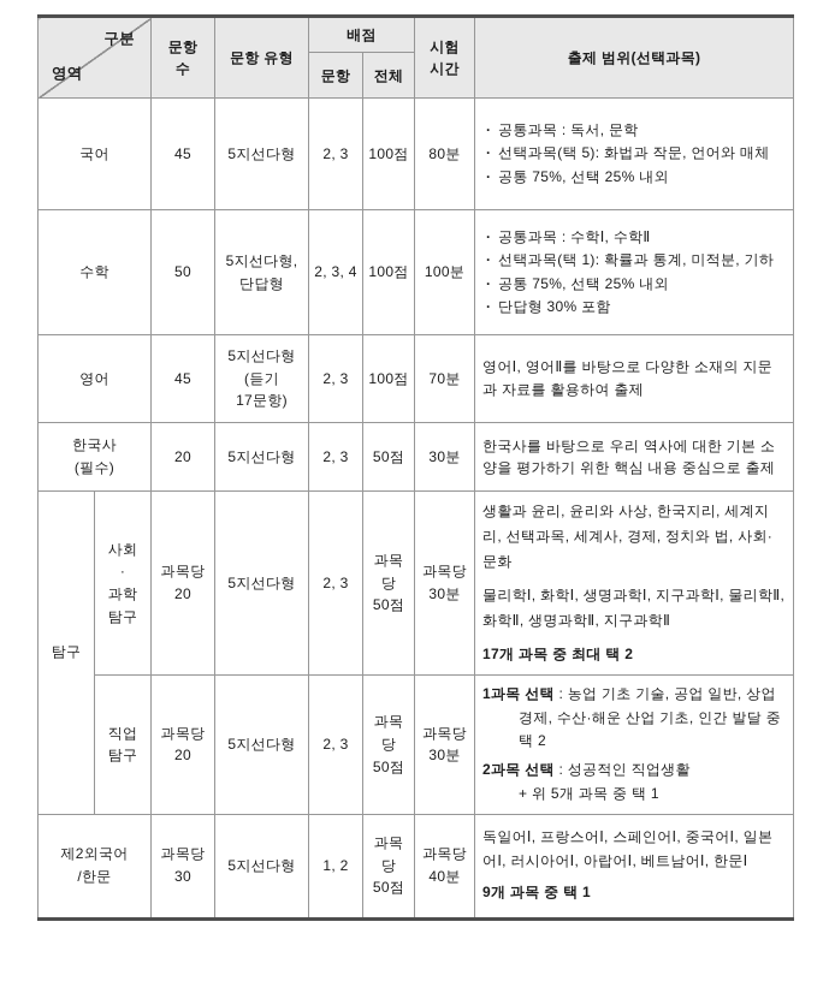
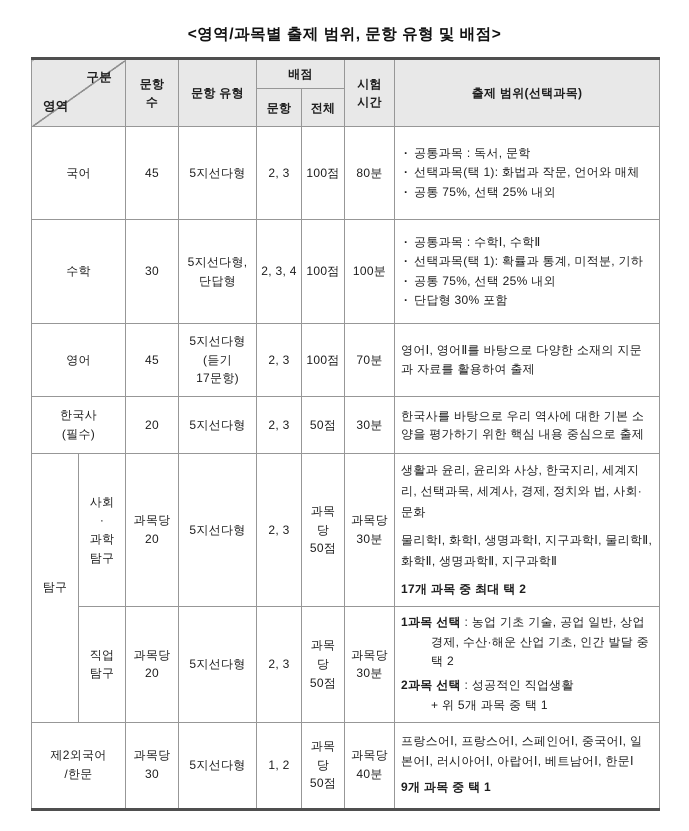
+ <영역/과목별 출제 범위, 문항 유형 및 배점>
  구분 영역	문항 수	문항 유형	배점	시험 시간	출제 범위(선택과목)
  문항	전체
- 국어	45	5지선다형	2, 3	100점	80분	공통과목 : 독서, 문학 선택과목(택 5): 화법과 작문, 언어와 매체 공통 75%, 선택 25% 내외
+ 국어	45	5지선다형	2, 3	100점	80분	공통과목 : 독서, 문학 선택과목(택 1): 화법과 작문, 언어와 매체 공통 75%, 선택 25% 내외
- 수학	50	5지선다형, 단답형	2, 3, 4	100점	100분	공통과목 : 수학Ⅰ, 수학Ⅱ 선택과목(택 1): 확률과 통계, 미적분, 기하 공통 75%, 선택 25% 내외 단답형 30% 포함
+ 수학	30	5지선다형, 단답형	2, 3, 4	100점	100분	공통과목 : 수학Ⅰ, 수학Ⅱ 선택과목(택 1): 확률과 통계, 미적분, 기하 공통 75%, 선택 25% 내외 단답형 30% 포함
  영어	45	5지선다형 (듣기 17문항)	2, 3	100점	70분	영어Ⅰ, 영어Ⅱ를 바탕으로 다양한 소재의 지문과 자료를 활용하여 출제
  한국사 (필수)	20	5지선다형	2, 3	50점	30분	한국사를 바탕으로 우리 역사에 대한 기본 소양을 평가하기 위한 핵심 내용 중심으로 출제
  탐구	사회 · 과학 탐구	과목당 20	5지선다형	2, 3	과목 당 50점	과목당 30분	생활과 윤리, 윤리와 사상, 한국지리, 세계지리, 선택과목, 세계사, 경제, 정치와 법, 사회·문화 물리학Ⅰ, 화학Ⅰ, 생명과학Ⅰ, 지구과학Ⅰ, 물리학Ⅱ, 화학Ⅱ, 생명과학Ⅱ, 지구과학Ⅱ 17개 과목 중 최대 택 2
  직업 탐구	과목당 20	5지선다형	2, 3	과목 당 50점	과목당 30분	1과목 선택 : 농업 기초 기술, 공업 일반, 상업 경제, 수산·해운 산업 기초, 인간 발달 중 택 2 2과목 선택 : 성공적인 직업생활 + 위 5개 과목 중 택 1
- 제2외국어 /한문	과목당 30	5지선다형	1, 2	과목 당 50점	과목당 40분	독일어Ⅰ, 프랑스어Ⅰ, 스페인어Ⅰ, 중국어Ⅰ, 일본어Ⅰ, 러시아어Ⅰ, 아랍어Ⅰ, 베트남어Ⅰ, 한문Ⅰ 9개 과목 중 택 1
+ 제2외국어 /한문	과목당 30	5지선다형	1, 2	과목 당 50점	과목당 40분	프랑스어Ⅰ, 프랑스어Ⅰ, 스페인어Ⅰ, 중국어Ⅰ, 일본어Ⅰ, 러시아어Ⅰ, 아랍어Ⅰ, 베트남어Ⅰ, 한문Ⅰ 9개 과목 중 택 1
